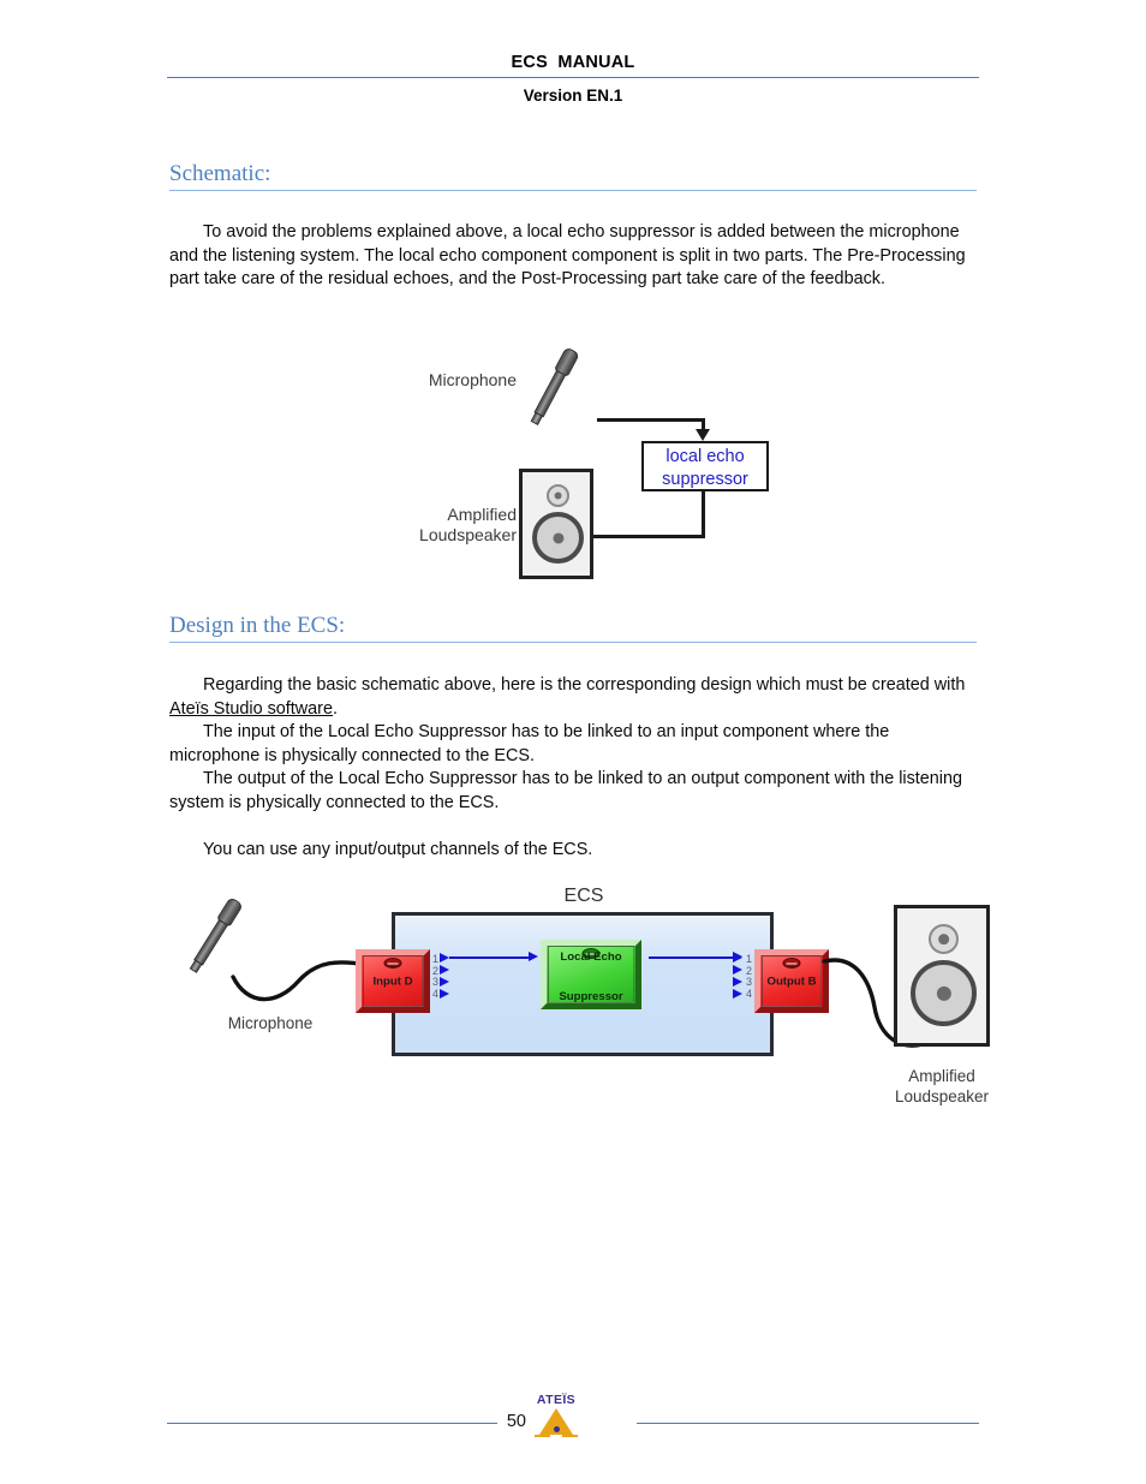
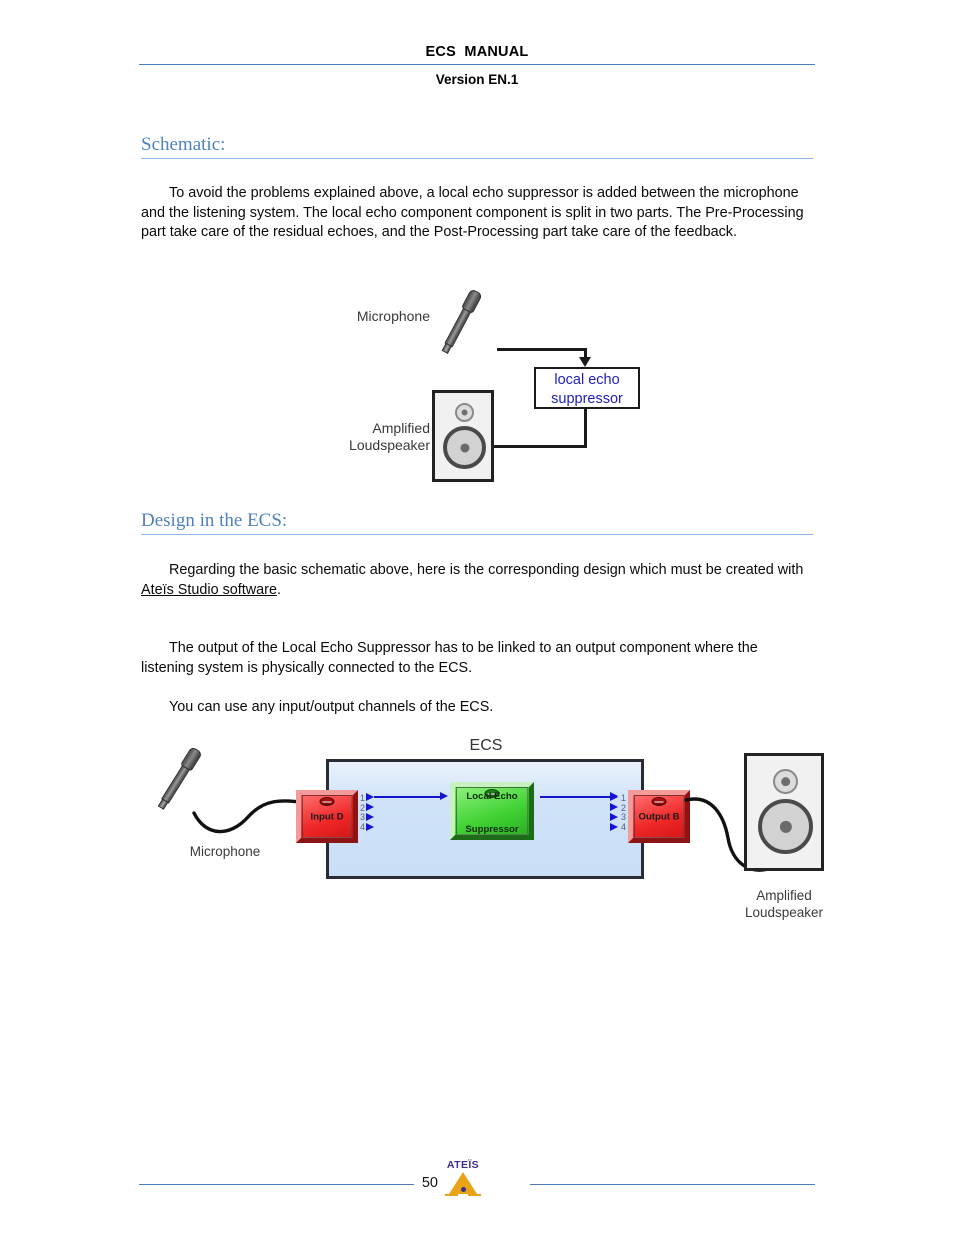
  ECS MANUAL
  Version EN.1
  Schematic:
  To avoid the problems explained above, a local echo suppressor is added between the microphone and the listening system. The local echo component component is split in two parts. The Pre-Processing part take care of the residual echoes, and the Post-Processing part take care of the feedback.
  Microphone
  Amplified
  Loudspeaker
  local echo
  suppressor
  Design in the ECS:
  Regarding the basic schematic above, here is the corresponding design which must be created with Ateïs Studio software.
- The input of the Local Echo Suppressor has to be linked to an input component where the microphone is physically connected to the ECS.
- The output of the Local Echo Suppressor has to be linked to an output component with the listening system is physically connected to the ECS.
+ The output of the Local Echo Suppressor has to be linked to an output component where the listening system is physically connected to the ECS.
  You can use any input/output channels of the ECS.
  ECS
  Microphone
  Input D
  1
  2
  3
  4
  Local Echo
  Suppressor
  1
  2
  3
  4
  Output B
  Amplified
  Loudspeaker
  50
  ATEÏS
